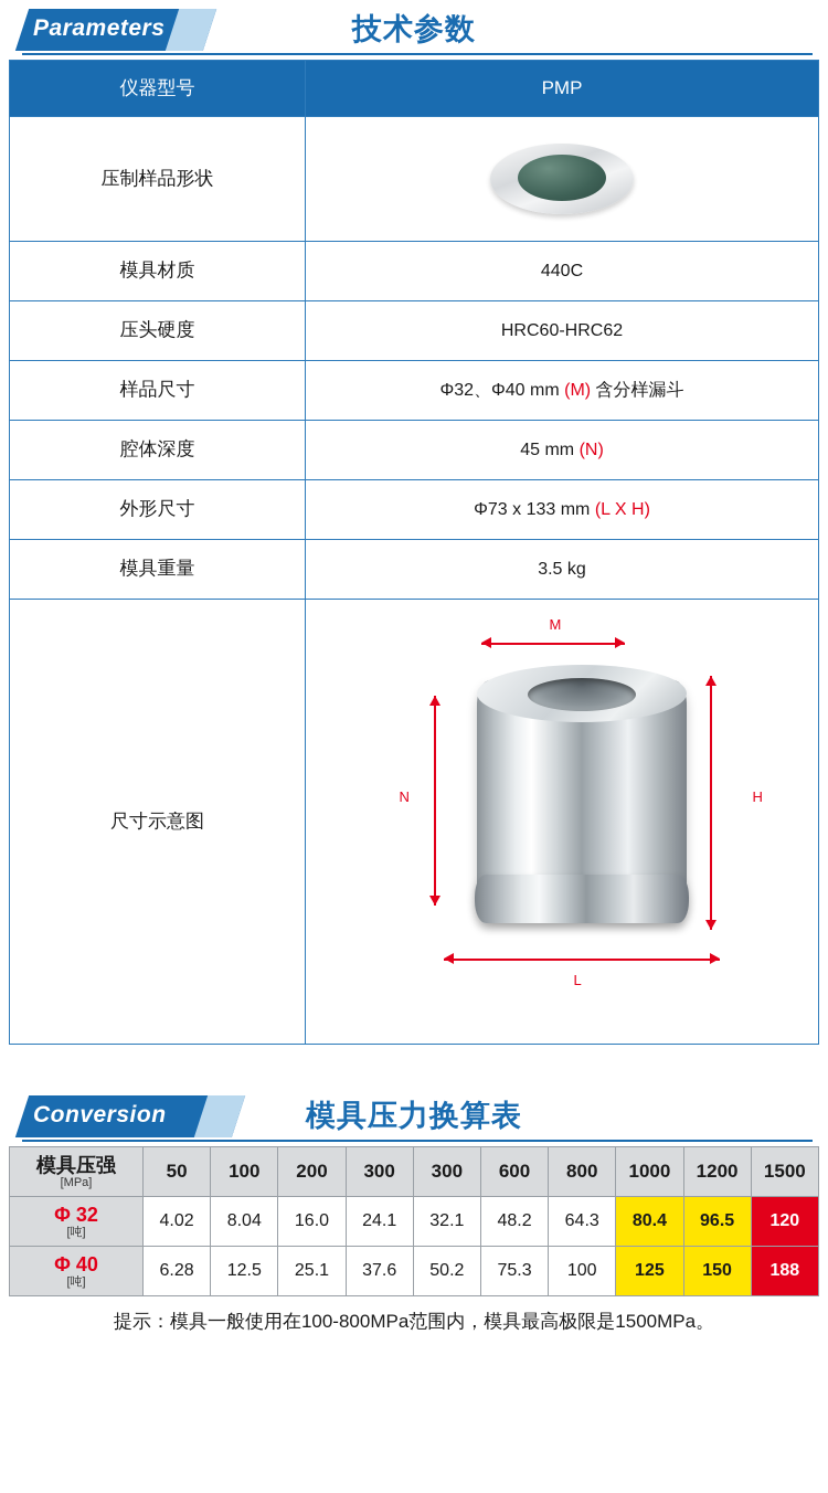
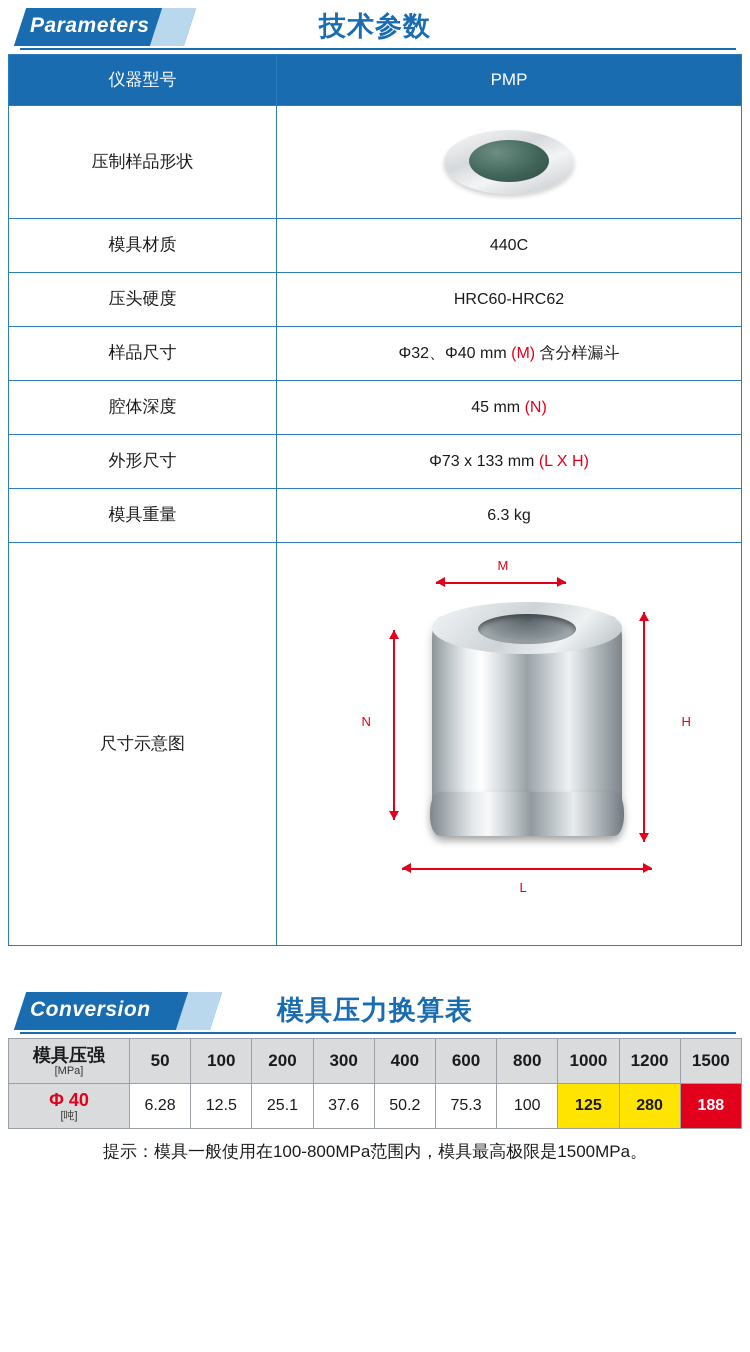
  Parameters
  技术参数
  仪器型号	PMP
  压制样品形状
  模具材质	440C
  压头硬度	HRC60-HRC62
  样品尺寸	Φ32、Φ40 mm (M) 含分样漏斗
  腔体深度	45 mm (N)
  外形尺寸	Φ73 x 133 mm (L X H)
- 模具重量	3.5 kg
+ 模具重量	6.3 kg
  尺寸示意图	M N H L
  Conversion
  模具压力换算表
- 模具压强 [MPa]	50	100	200	300	300	600	800	1000	1200	1500
+ 模具压强 [MPa]	50	100	200	300	400	600	800	1000	1200	1500
- Φ 32 [吨]	4.02	8.04	16.0	24.1	32.1	48.2	64.3	80.4	96.5	120
- Φ 40 [吨]	6.28	12.5	25.1	37.6	50.2	75.3	100	125	150	188
+ Φ 40 [吨]	6.28	12.5	25.1	37.6	50.2	75.3	100	125	280	188
  提示：模具一般使用在100-800MPa范围内，模具最高极限是1500MPa。
